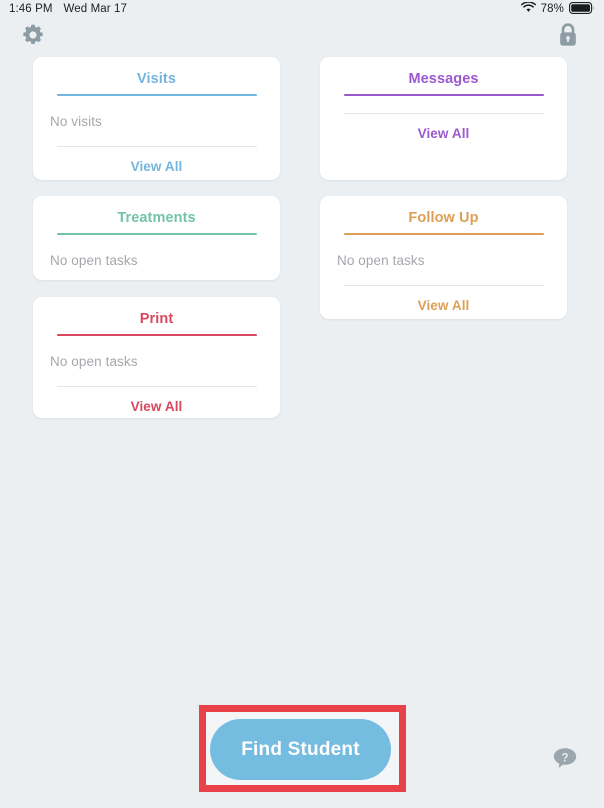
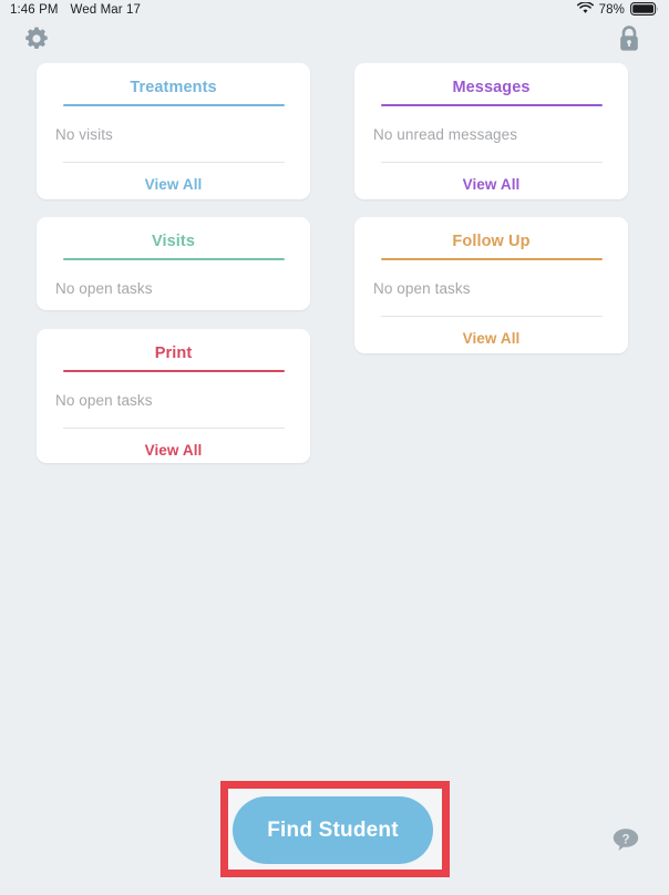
  1:46 PM
  Wed Mar 17
  78%
- Visits
+ Treatments
  No visits
  View All
  Messages
+ No unread messages
  View All
- Treatments
+ Visits
  No open tasks
  Follow Up
  No open tasks
  View All
  Print
  No open tasks
  View All
  Find Student
  ?
